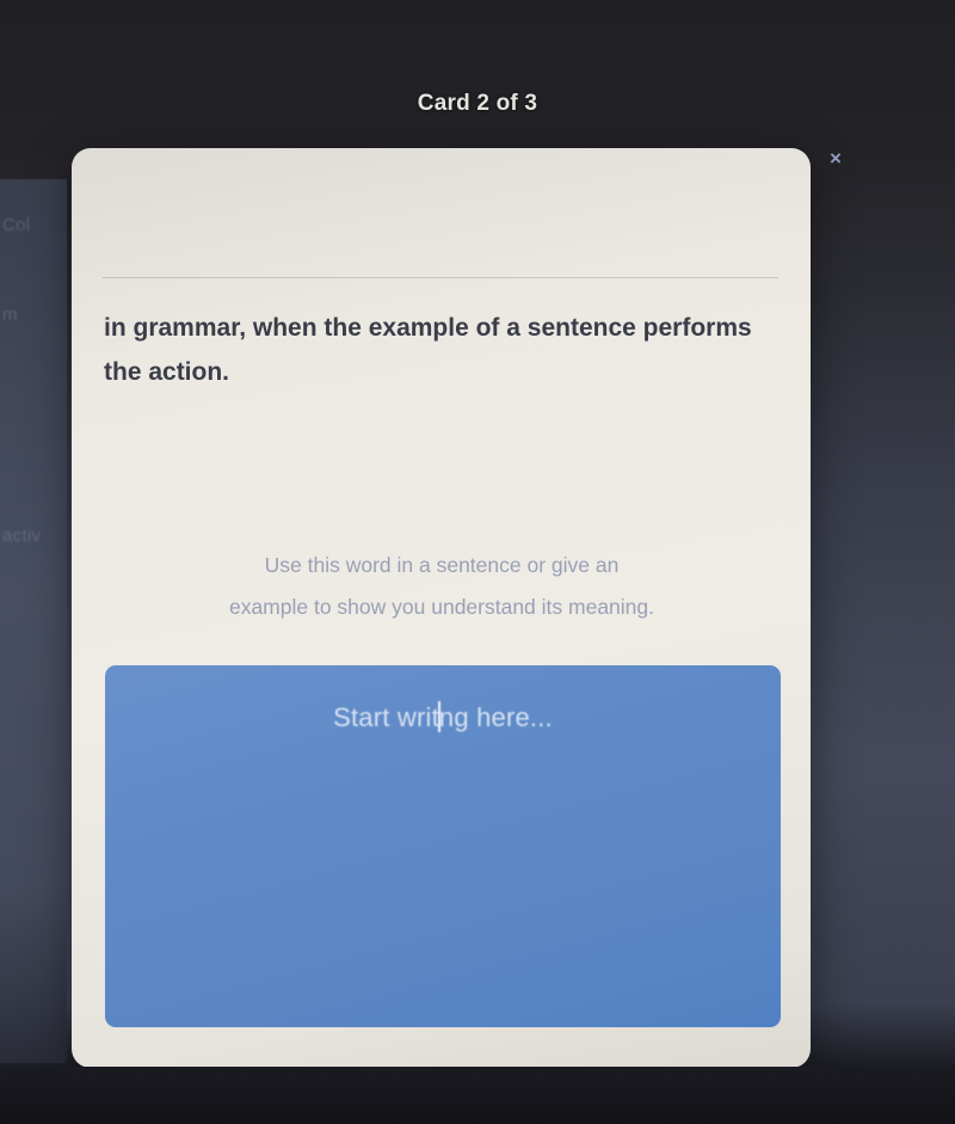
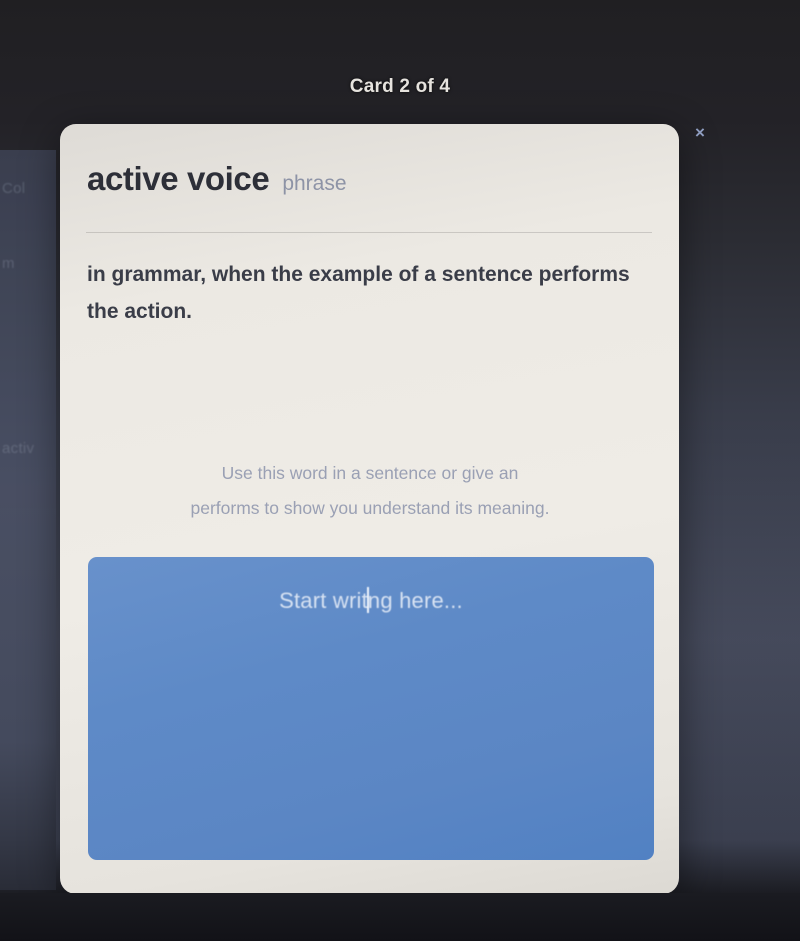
  activ
- Card 2 of 3
+ Card 2 of 4
  ×
+ active voice
+ phrase
  in grammar, when the example of a sentence performs the action.
  Use this word in a sentence or give an
- example to show you understand its meaning.
+ performs to show you understand its meaning.
  Start writng here...
